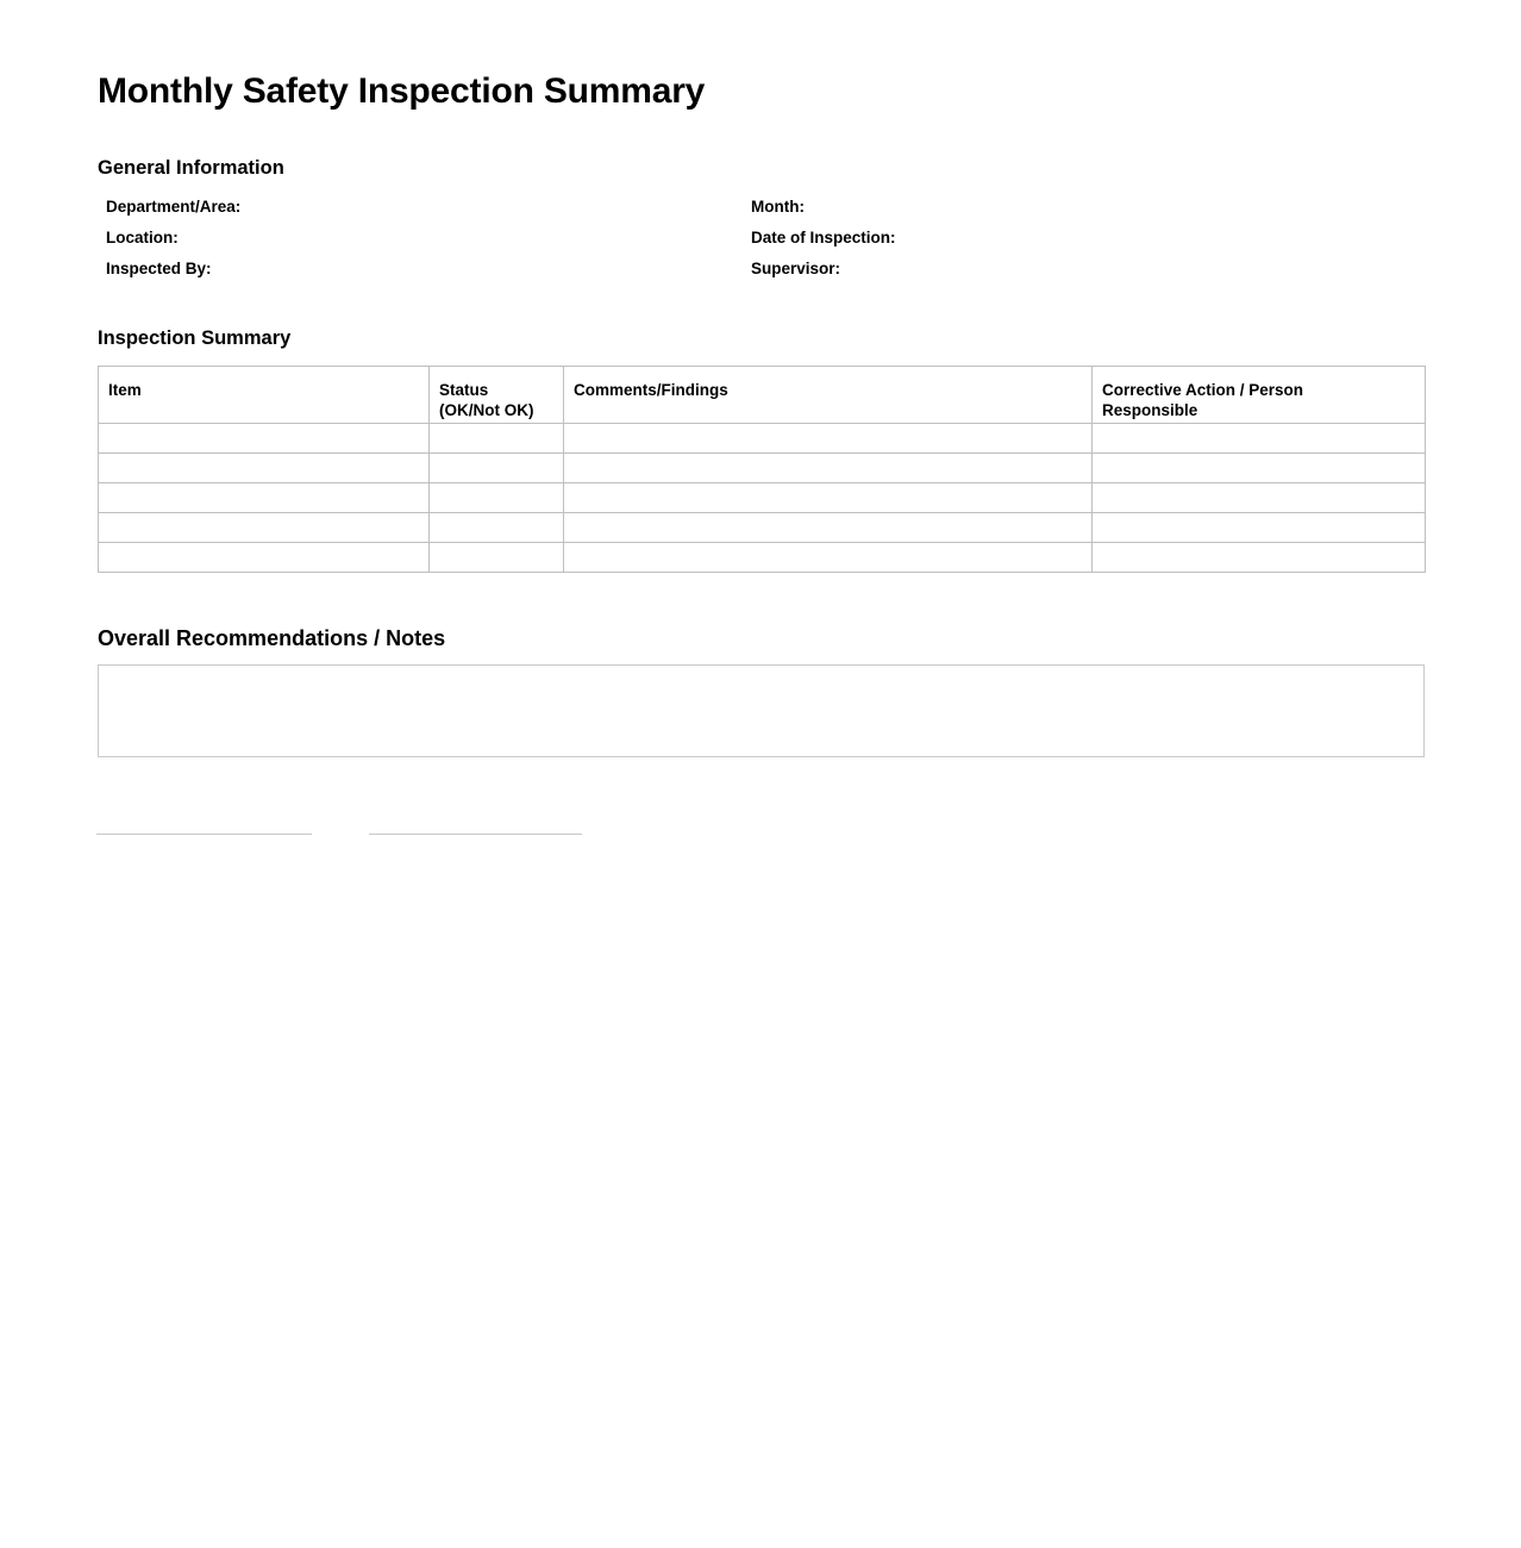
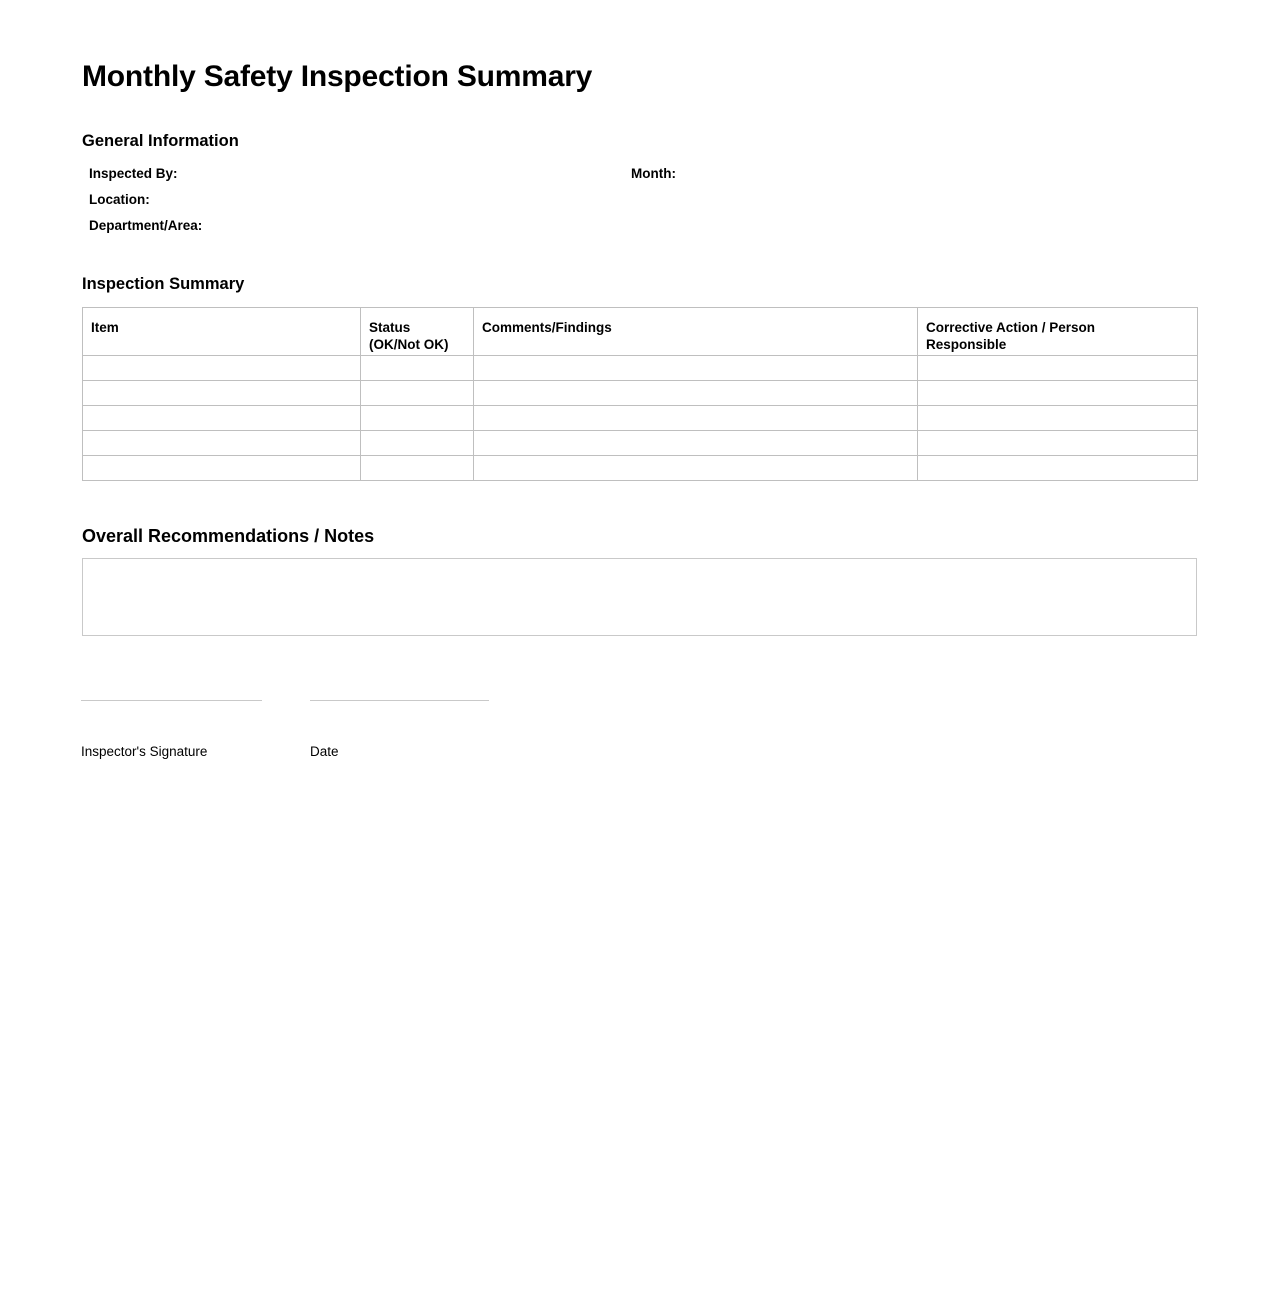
  Monthly Safety Inspection Summary
  General Information
- Department/Area:
+ Inspected By:
  Month:
  Location:
- Date of Inspection:
- Inspected By:
+ Department/Area:
- Supervisor:
  Inspection Summary
  Item	Status (OK/Not OK)	Comments/Findings	Corrective Action / Person Responsible
  Overall Recommendations / Notes
+ Inspector's Signature
+ Date
